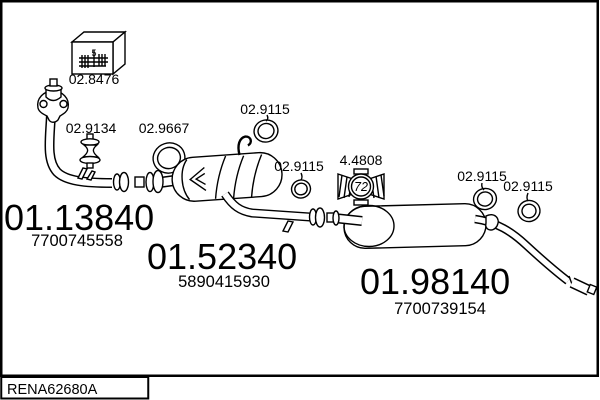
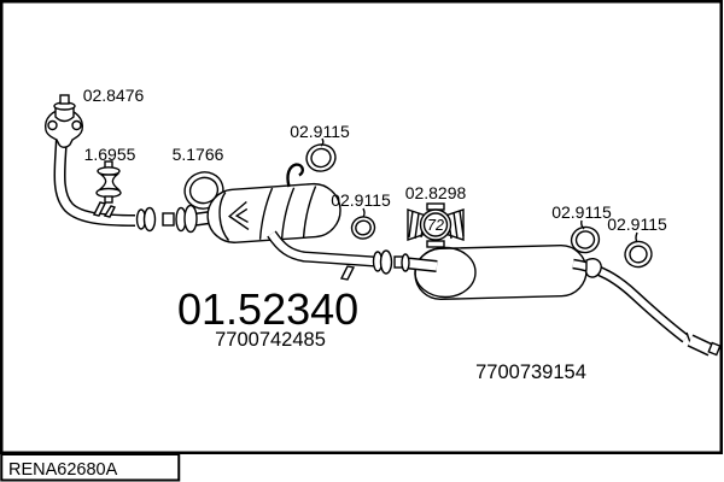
- 5
  02.8476
- 02.9134
+ 1.6955
- 02.9667
+ 5.1766
  72
- 4.4808
+ 02.8298
  02.9115
  02.9115
  02.9115
  02.9115
- 01.13840
- 7700745558
  01.52340
- 5890415930
+ 7700742485
- 01.98140
  7700739154
  RENA62680A
